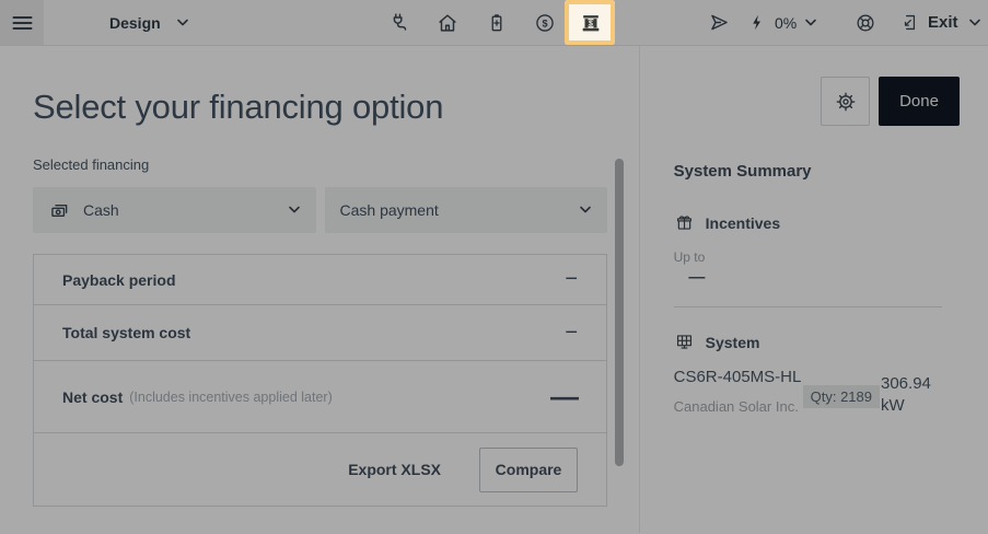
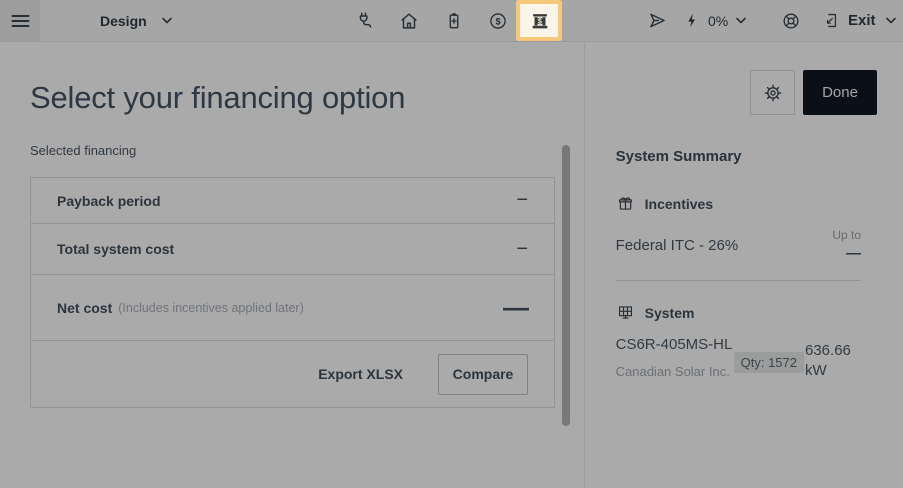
  Design
  $
  0%
  Exit
  Select your financing option
  Selected financing
- Cash
- Cash payment
  Payback period
  −
  Total system cost
  −
  Net cost
  (Includes incentives applied later)
  —
  Export XLSX
  Compare
  Done
  System Summary
  Incentives
+ Federal ITC - 26%
  Up to
  —
  System
  CS6R-405MS-HL
  Canadian Solar Inc.
- Qty: 2189
+ Qty: 1572
- 306.94 kW
+ 636.66 kW
